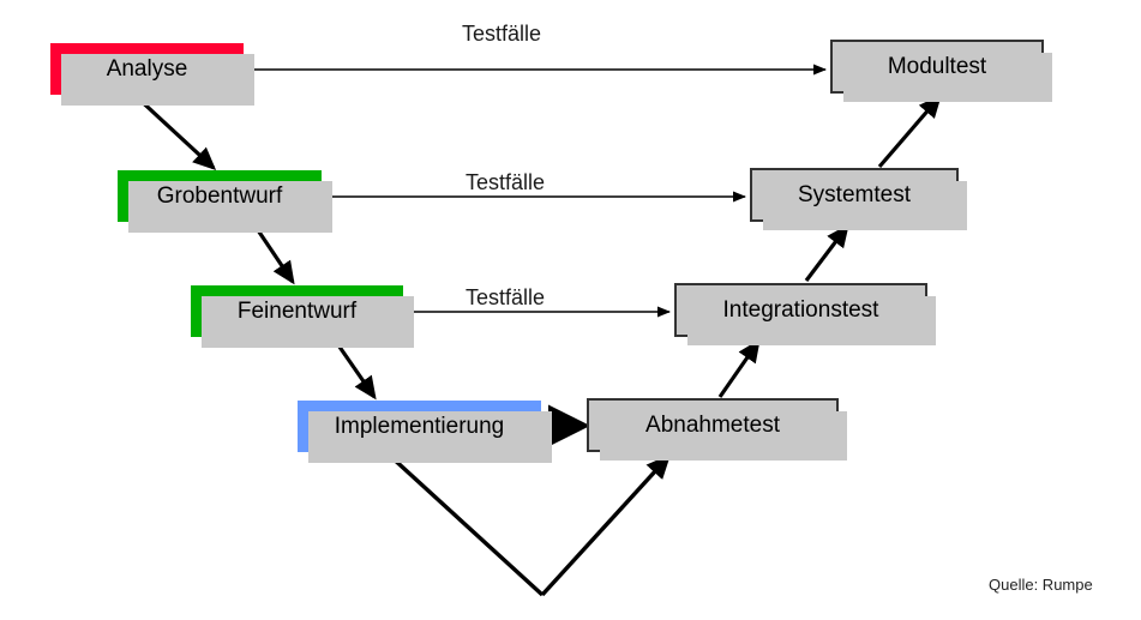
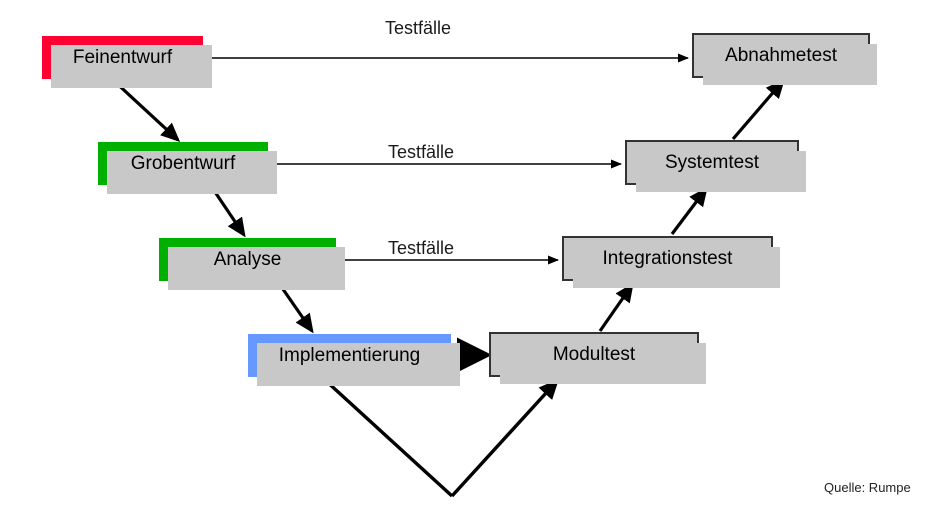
- Analyse
+ Feinentwurf
  Grobentwurf
- Feinentwurf
+ Analyse
  Implementierung
- Modultest
+ Abnahmetest
  Systemtest
  Integrationstest
- Abnahmetest
+ Modultest
  Testfälle
  Testfälle
  Testfälle
  Quelle: Rumpe
